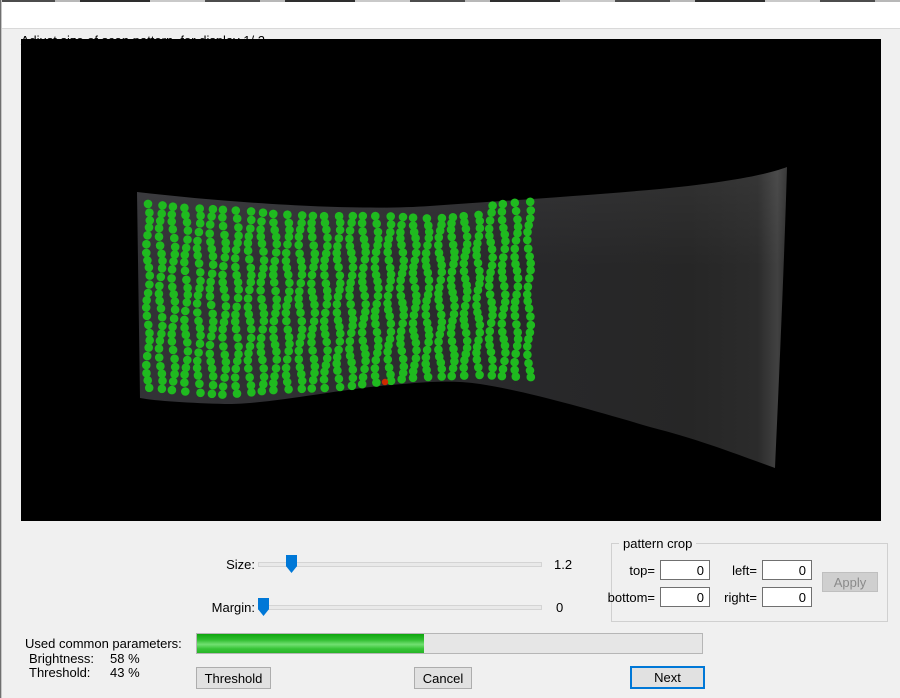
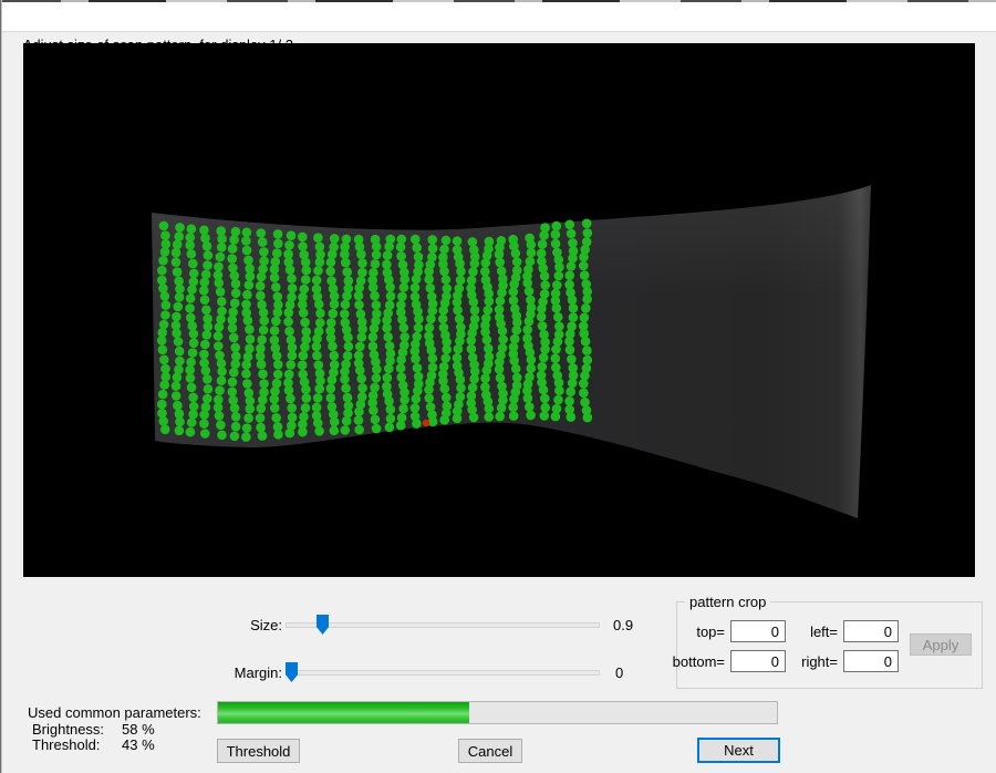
  Size:
- 1.2
+ 0.9
  Margin:
  0
  pattern crop
  top=
  0
  left=
  0
  bottom=
  0
  right=
  0
  Apply
  Used common parameters:
  Brightness:
  58 %
  Threshold:
  43 %
  Threshold
  Cancel
  Next
